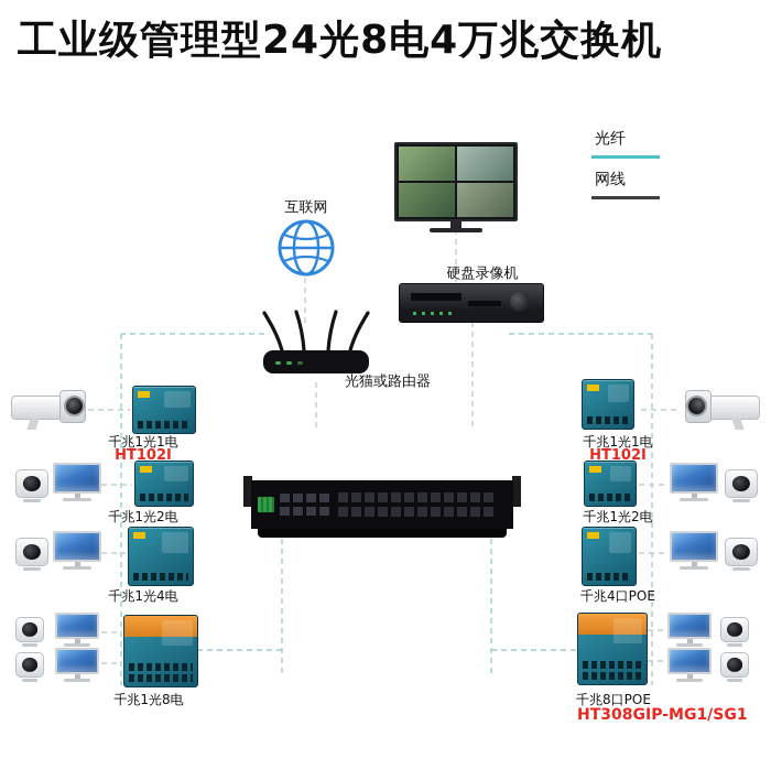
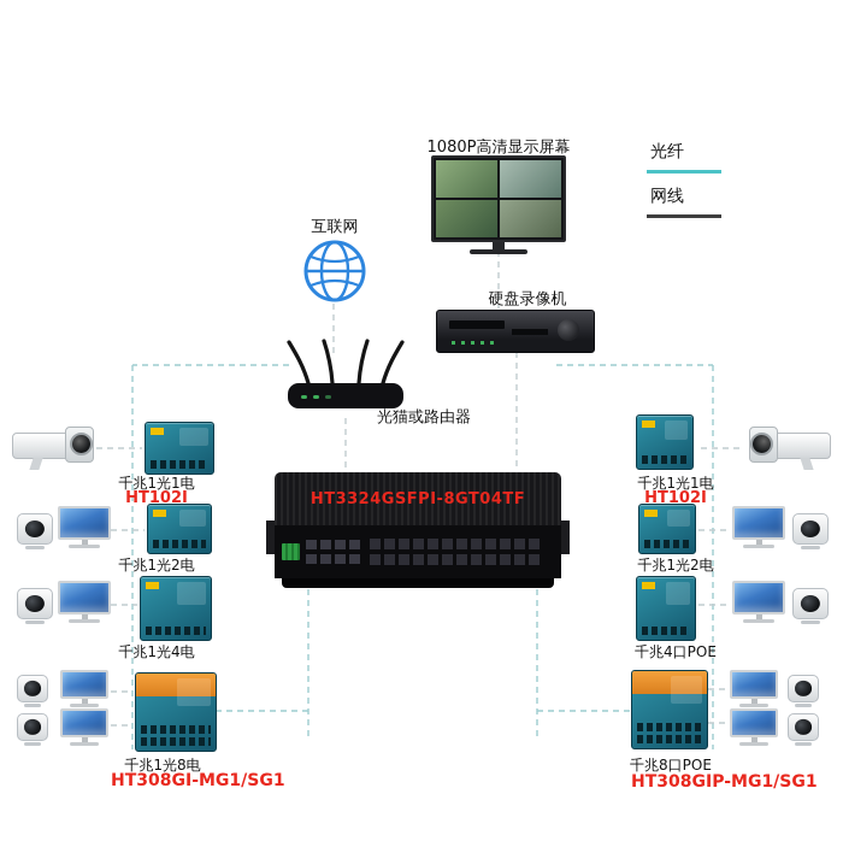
- 工业级管理型24光8电4万兆交换机
  光纤
  网线
  互联网
+ 1080P高清显示屏幕
  硬盘录像机
  光猫或路由器
+ HT3324GSFPI-8GT04TF
  千兆1光1电
  HT102I
  千兆1光2电
  千兆1光4电
  千兆1光8电
+ HT308GI-MG1/SG1
  千兆1光1电
  HT102I
  千兆1光2电
  千兆4口POE
  千兆8口POE
  HT308GIP-MG1/SG1
